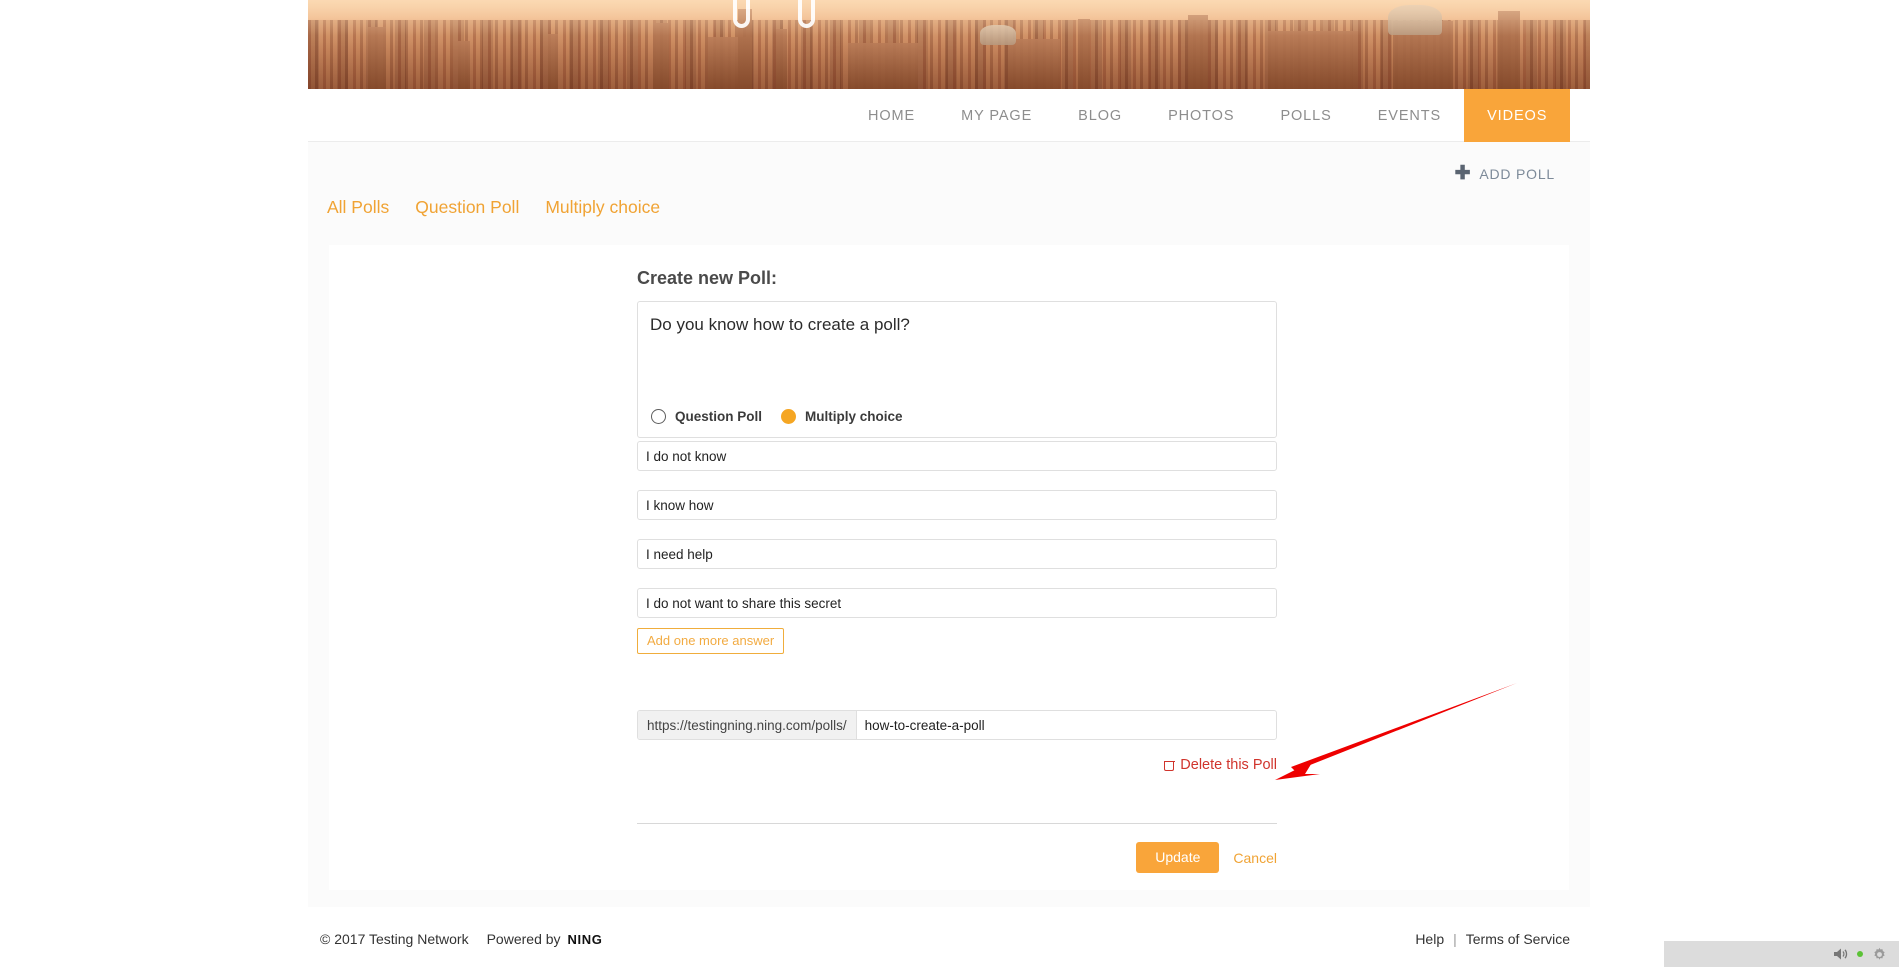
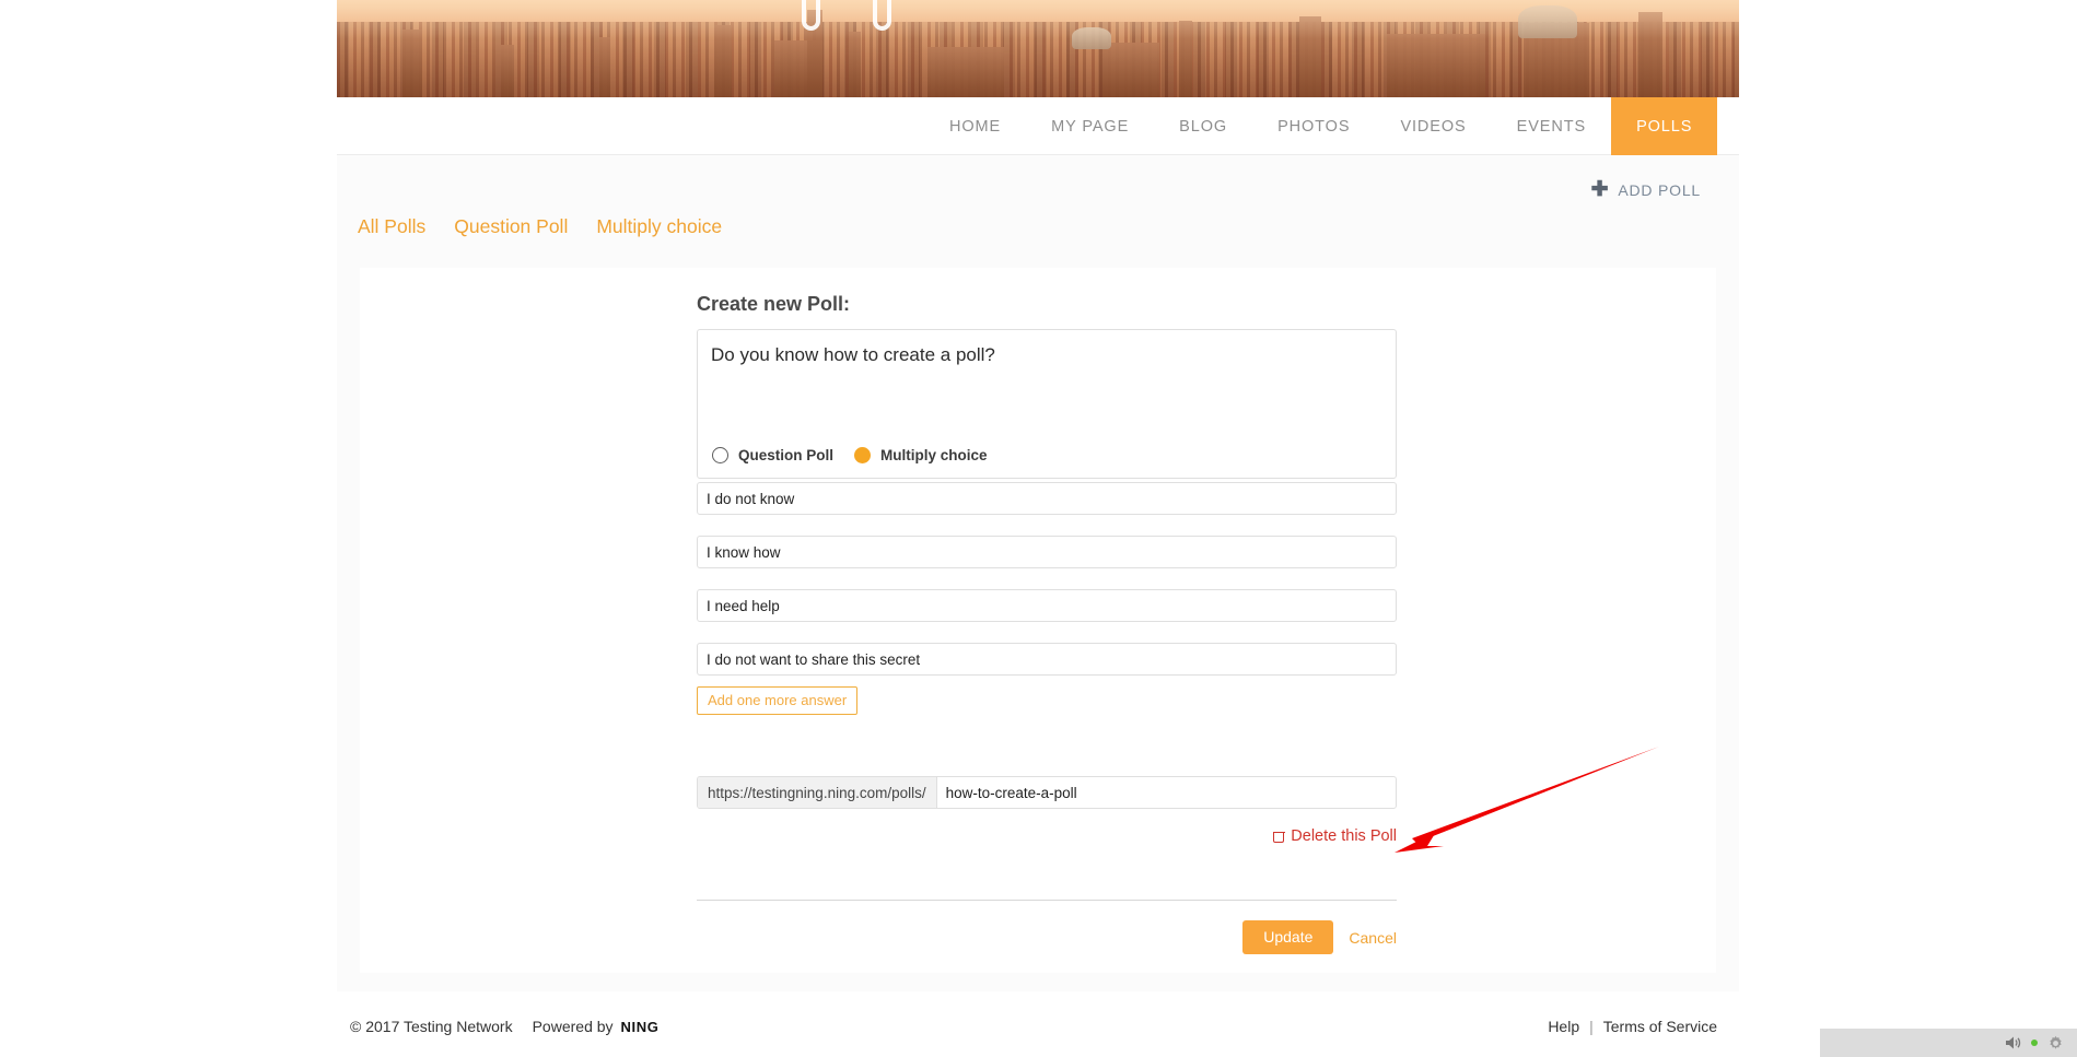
  HOME
  MY PAGE
  BLOG
  PHOTOS
- POLLS
+ VIDEOS
  EVENTS
- VIDEOS
+ POLLS
  ✚
  ADD POLL
  All Polls
  Question Poll
  Multiply choice
  Create new Poll:
  Do you know how to create a poll?
  Question Poll
  Multiply choice
  I do not know
  I know how
  I need help
  I do not want to share this secret
  Add one more answer
  https://testingning.ning.com/polls/
  how-to-create-a-poll
  Delete this Poll
  Update
  Cancel
  © 2017 Testing Network
  Powered by
  NING
  Help
  |
  Terms of Service
